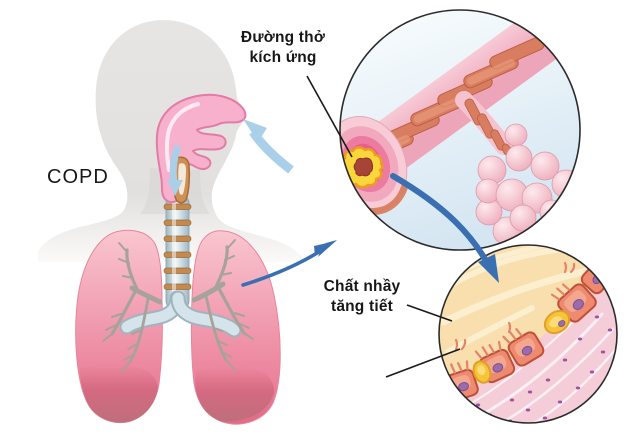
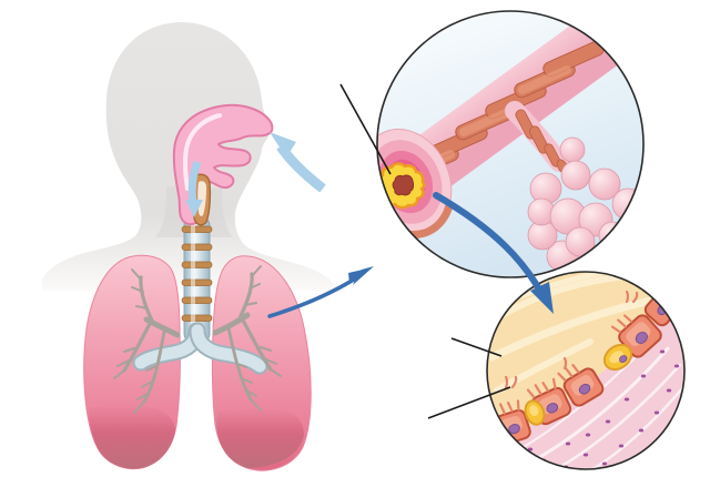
- Đường thở
- kích ứng
- COPD
- Chất nhầy
- tăng tiết
